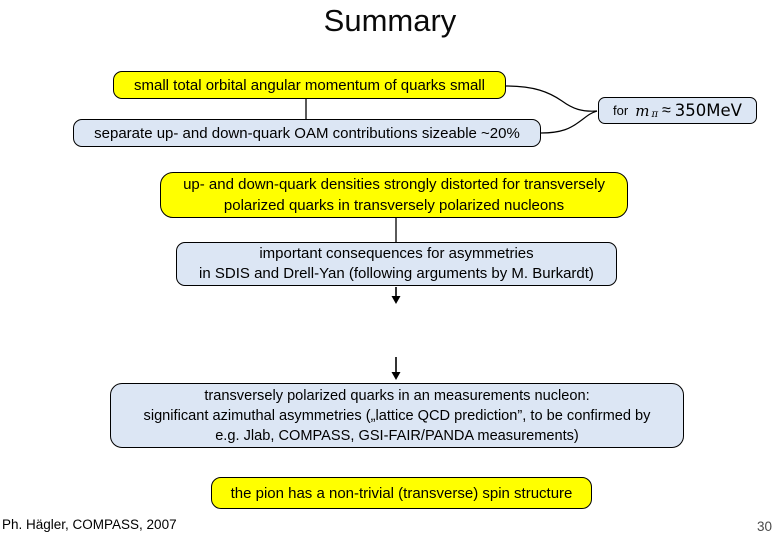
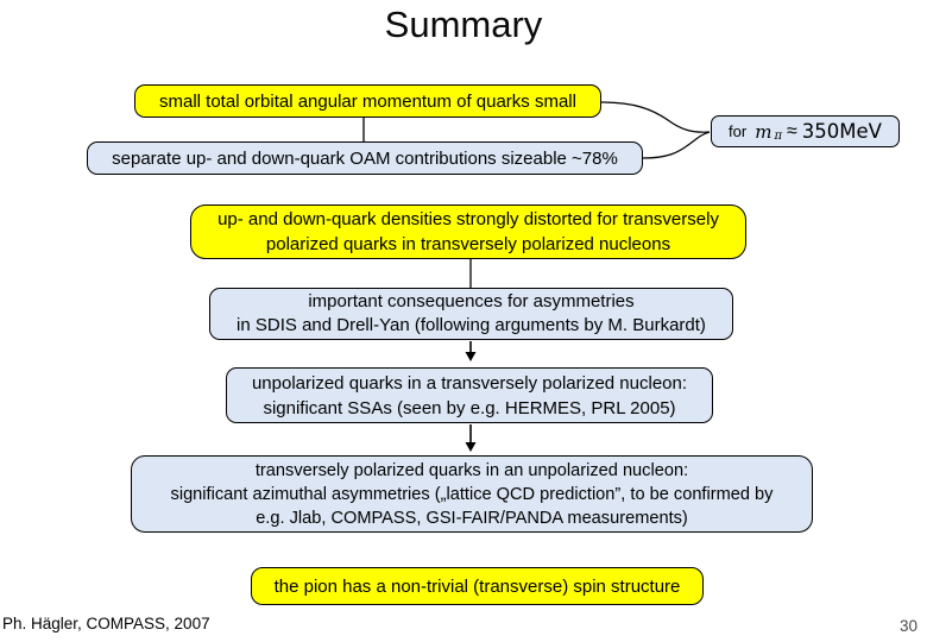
  Summary
  small total orbital angular momentum of quarks small
  for
  m
  π
  ≈
  350MeV
- separate up- and down-quark OAM contributions sizeable ~20%
+ separate up- and down-quark OAM contributions sizeable ~78%
  up- and down-quark densities strongly distorted for transversely
  polarized quarks in transversely polarized nucleons
  important consequences for asymmetries
  in SDIS and Drell-Yan (following arguments by M. Burkardt)
+ unpolarized quarks in a transversely polarized nucleon:
+ significant SSAs (seen by e.g. HERMES, PRL 2005)
- transversely polarized quarks in an measurements nucleon:
+ transversely polarized quarks in an unpolarized nucleon:
  significant azimuthal asymmetries („lattice QCD prediction”, to be confirmed by
  e.g. Jlab, COMPASS, GSI-FAIR/PANDA measurements)
  the pion has a non-trivial (transverse) spin structure
  Ph. Hägler, COMPASS, 2007
  30
